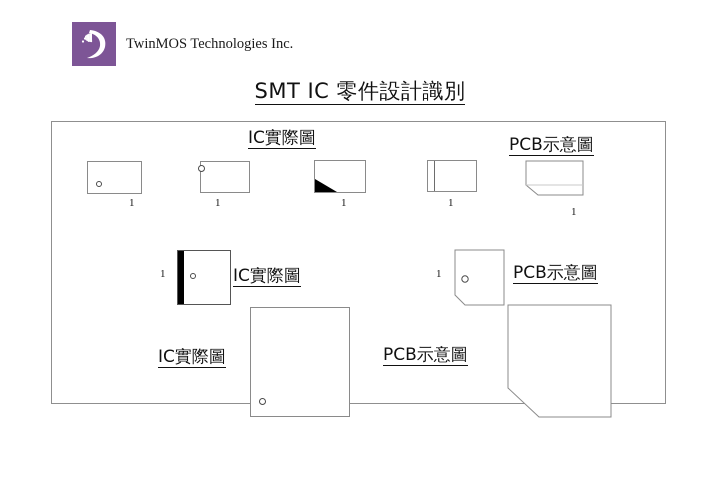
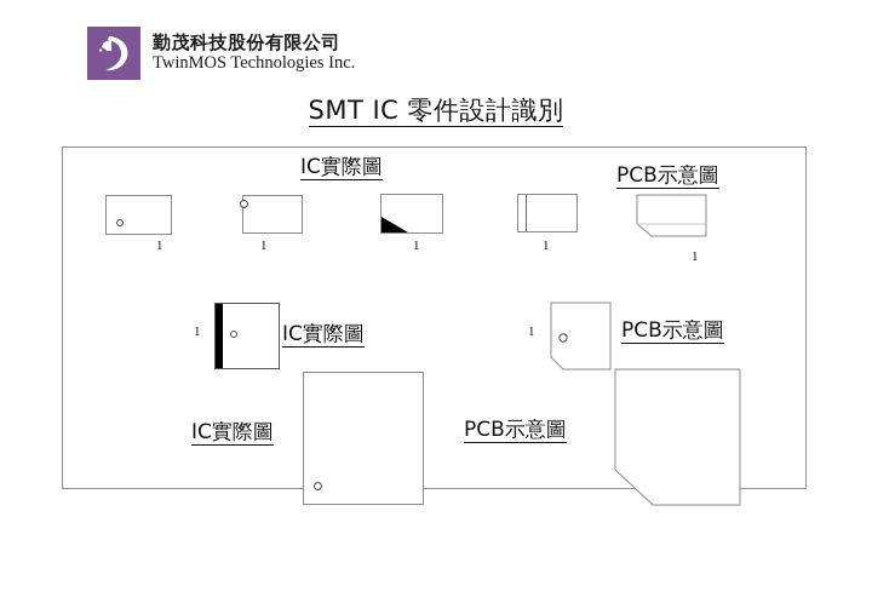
+ 勤茂科技股份有限公司
  TwinMOS Technologies Inc.
  SMT IC 零件設計識別
  IC實際圖
  PCB示意圖
  IC實際圖
  PCB示意圖
  IC實際圖
  PCB示意圖
  1
  1
  1
  1
  1
  1
  1
